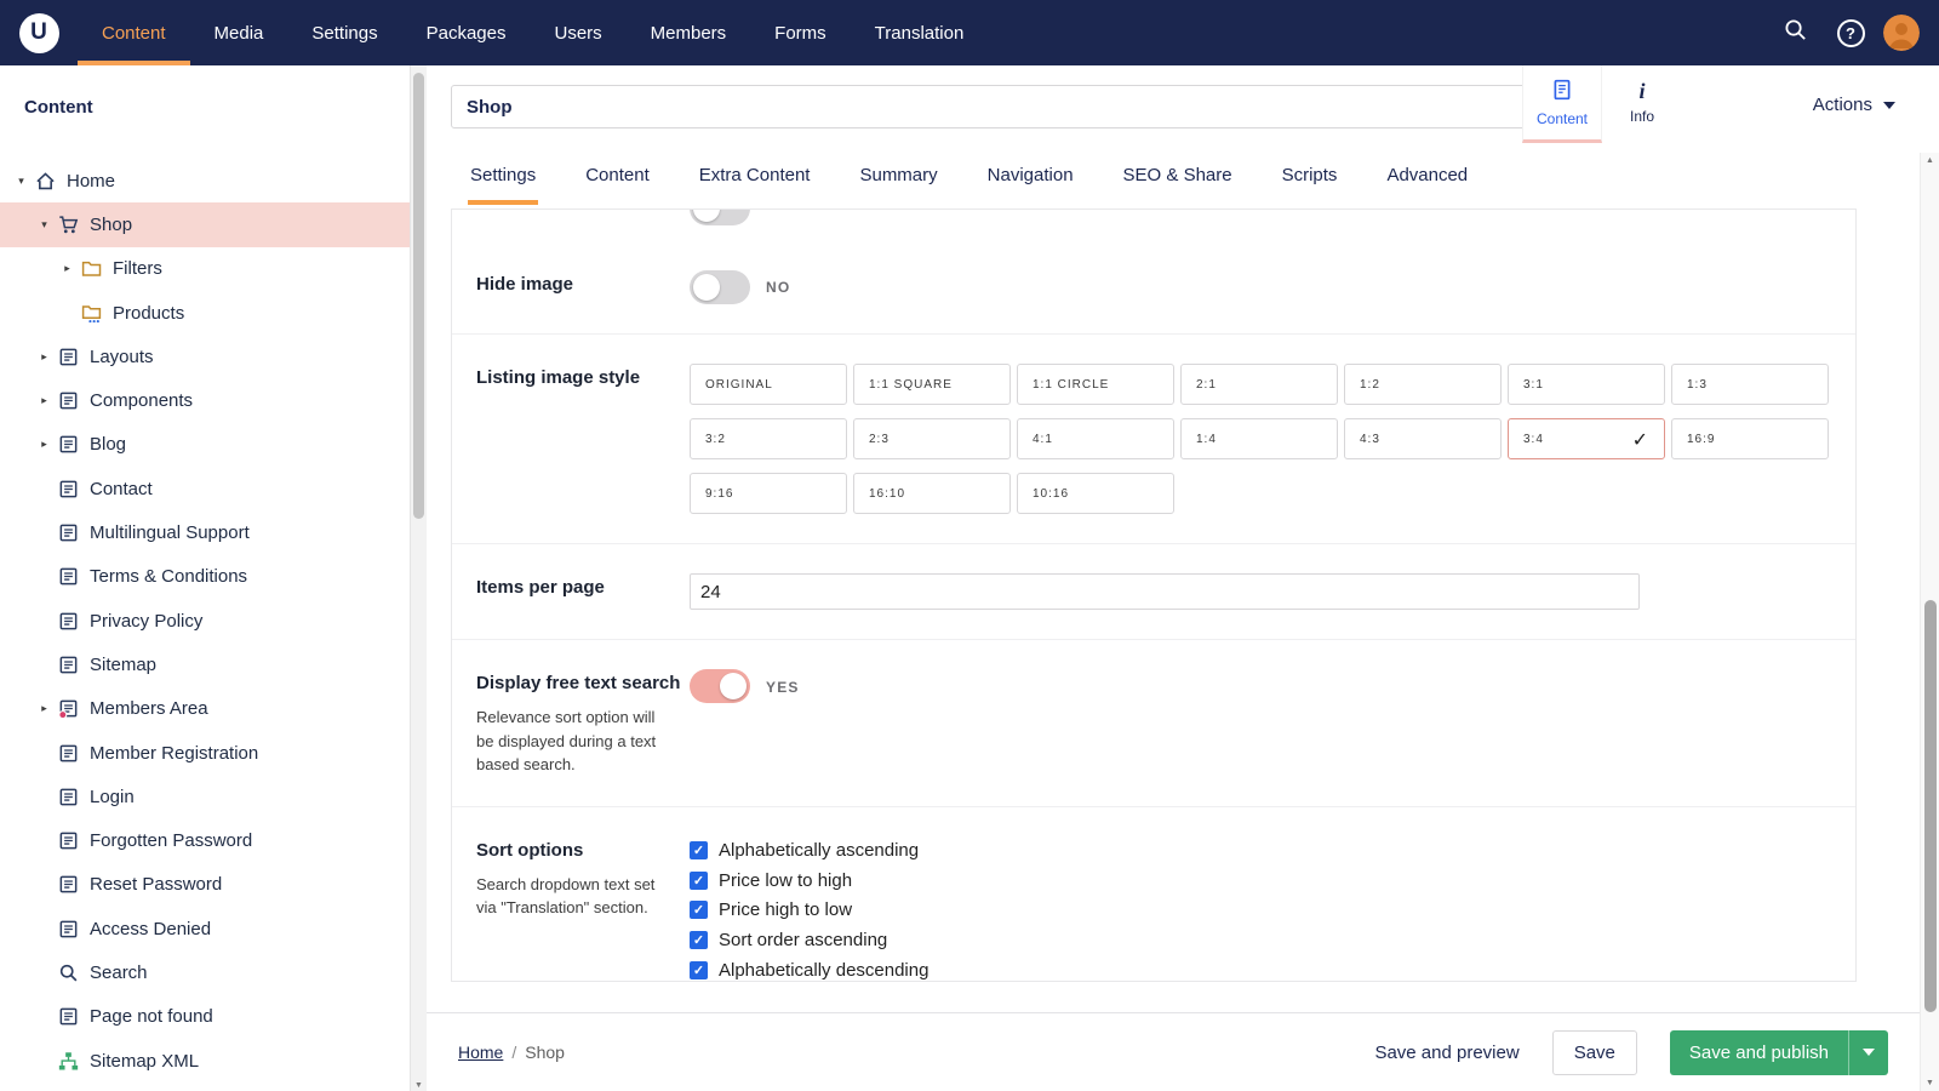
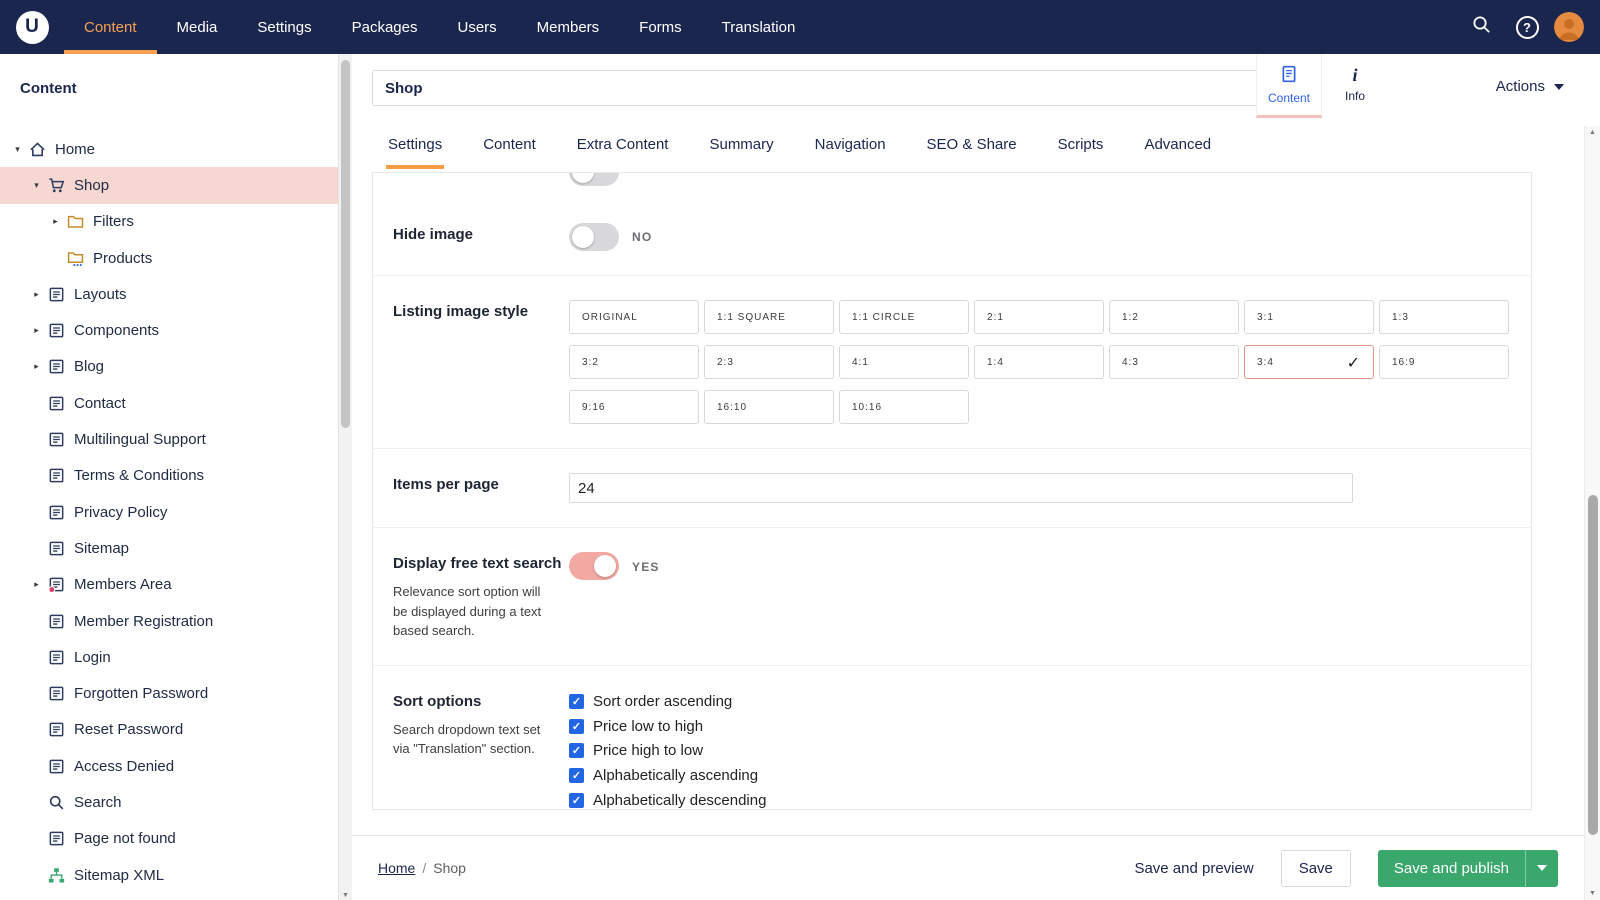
  U
  Content
  Media
  Settings
  Packages
  Users
  Members
  Forms
  Translation
  ?
  Content
  ▾
  Home
  ▾
  Shop
  ▸
  Filters
  Products
  ▸
  Layouts
  ▸
  Components
  ▸
  Blog
  Contact
  Multilingual Support
  Terms & Conditions
  Privacy Policy
  Sitemap
  ▸
  Members Area
  Member Registration
  Login
  Forgotten Password
  Reset Password
  Access Denied
  Search
  Page not found
  Sitemap XML
  Shop
  Content
  i
  Info
  Actions
  Settings
  Content
  Extra Content
  Summary
  Navigation
  SEO & Share
  Scripts
  Advanced
  Hide image
  NO
  Listing image style
  ORIGINAL
  1:1 SQUARE
  1:1 CIRCLE
  2:1
  1:2
  3:1
  1:3
  3:2
  2:3
  4:1
  1:4
  4:3
  3:4
  ✓
  16:9
  9:16
  16:10
  10:16
  Items per page
  24
  Display free text search
  Relevance sort option will be displayed during a text based search.
  YES
  Sort options
  Search dropdown text set via "Translation" section.
  ✓
- Alphabetically ascending
+ Sort order ascending
  ✓
  Price low to high
  ✓
  Price high to low
  ✓
- Sort order ascending
+ Alphabetically ascending
  ✓
  Alphabetically descending
  Home
  /
  Shop
  Save and preview
  Save
  Save and publish
